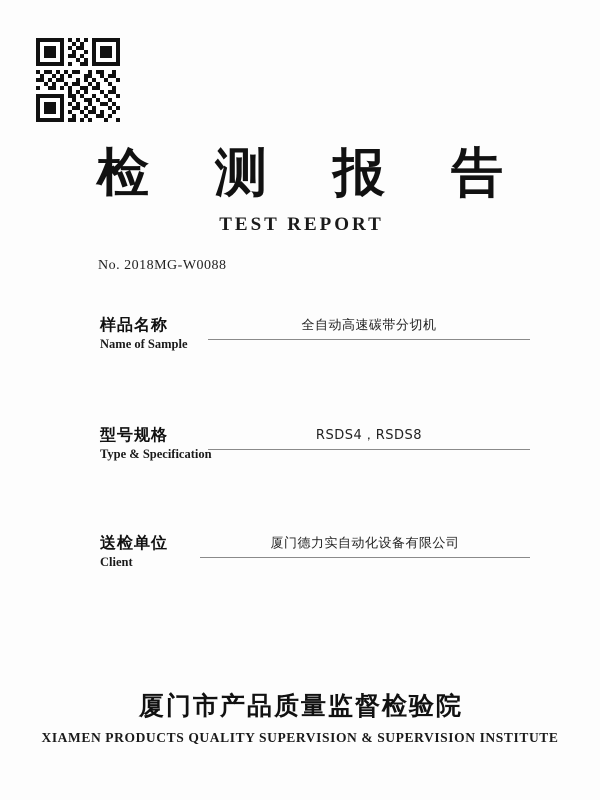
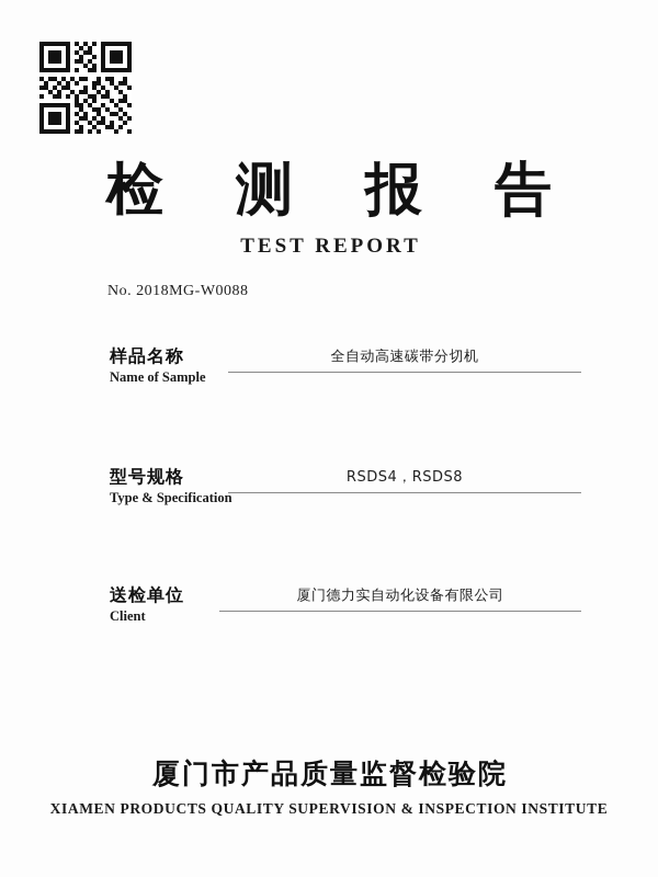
  检 测 报 告
  TEST REPORT
  No. 2018MG-W0088
  样品名称
  Name of Sample
  全自动高速碳带分切机
  型号规格
  Type & Specification
  RSDS4，RSDS8
  送检单位
  Client
  厦门德力实自动化设备有限公司
  厦门市产品质量监督检验院
- XIAMEN PRODUCTS QUALITY SUPERVISION & SUPERVISION INSTITUTE
+ XIAMEN PRODUCTS QUALITY SUPERVISION & INSPECTION INSTITUTE
